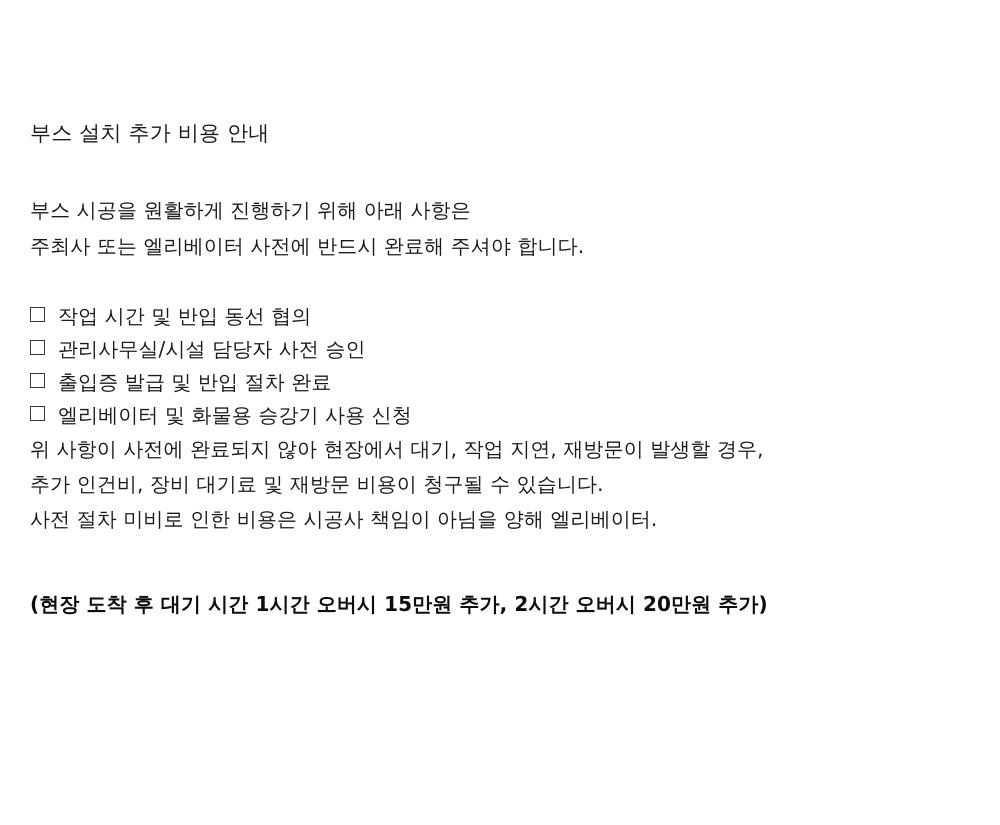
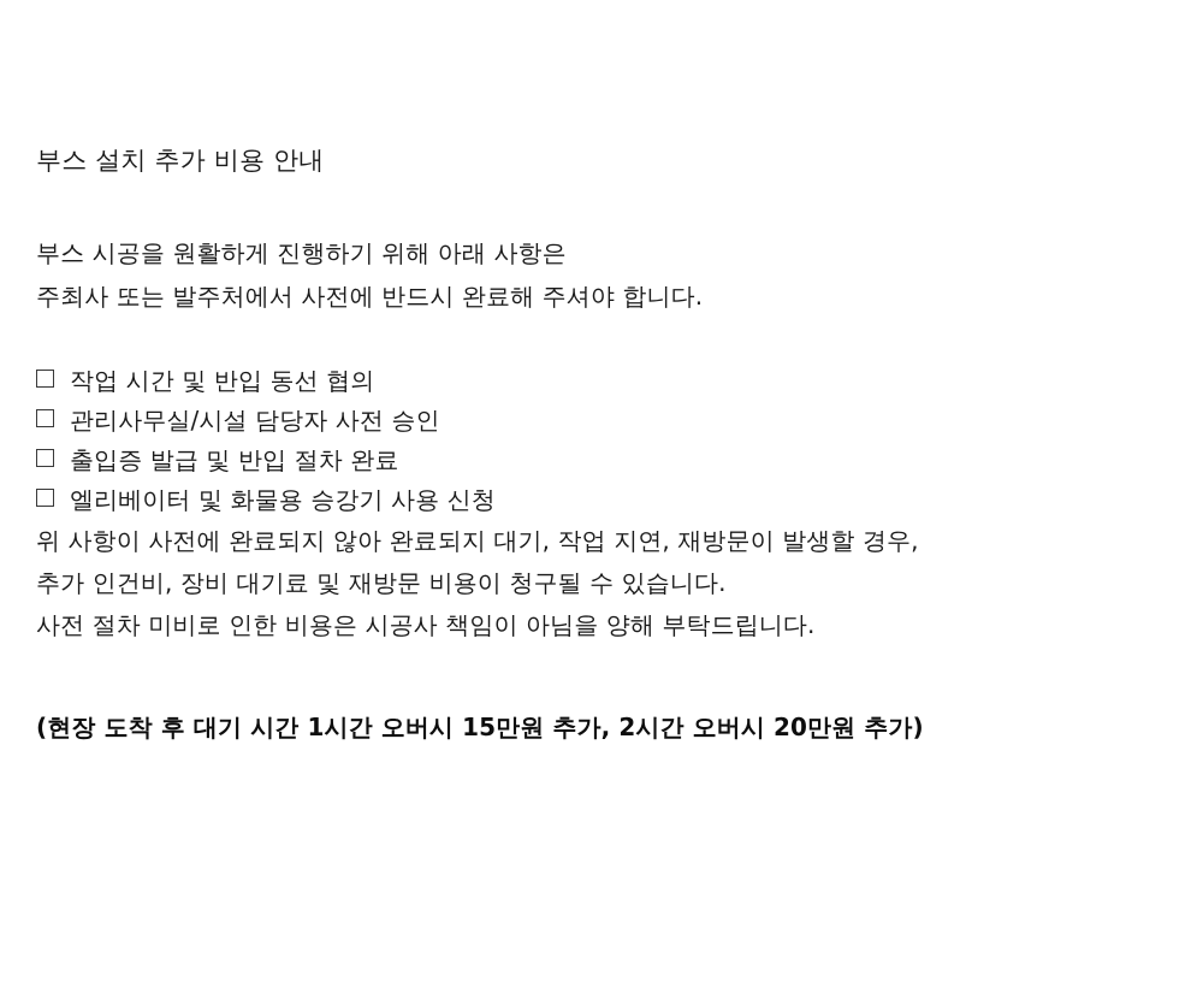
  부스 설치 추가 비용 안내
  부스 시공을 원활하게 진행하기 위해 아래 사항은
- 주최사 또는 엘리베이터 사전에 반드시 완료해 주셔야 합니다.
+ 주최사 또는 발주처에서 사전에 반드시 완료해 주셔야 합니다.
  작업 시간 및 반입 동선 협의
  관리사무실/시설 담당자 사전 승인
  출입증 발급 및 반입 절차 완료
  엘리베이터 및 화물용 승강기 사용 신청
- 위 사항이 사전에 완료되지 않아 현장에서 대기, 작업 지연, 재방문이 발생할 경우,
+ 위 사항이 사전에 완료되지 않아 완료되지 대기, 작업 지연, 재방문이 발생할 경우,
  추가 인건비, 장비 대기료 및 재방문 비용이 청구될 수 있습니다.
- 사전 절차 미비로 인한 비용은 시공사 책임이 아님을 양해 엘리베이터.
+ 사전 절차 미비로 인한 비용은 시공사 책임이 아님을 양해 부탁드립니다.
  (현장 도착 후 대기 시간 1시간 오버시 15만원 추가, 2시간 오버시 20만원 추가)
